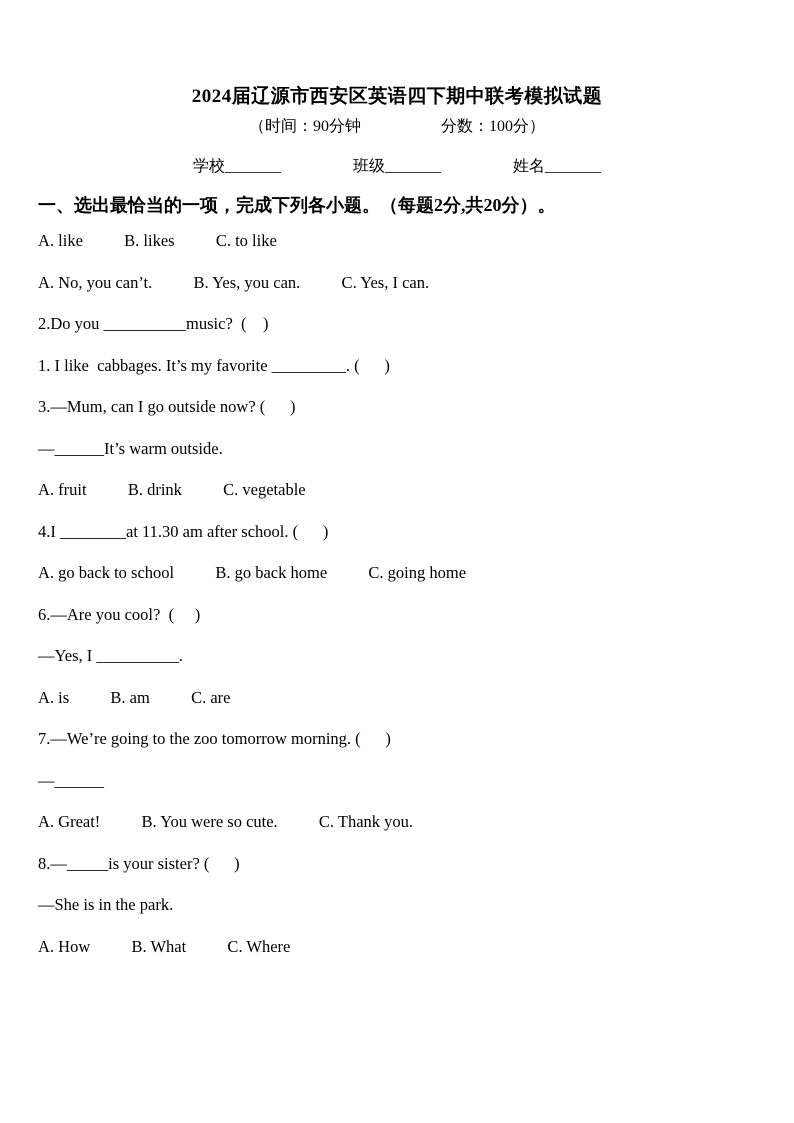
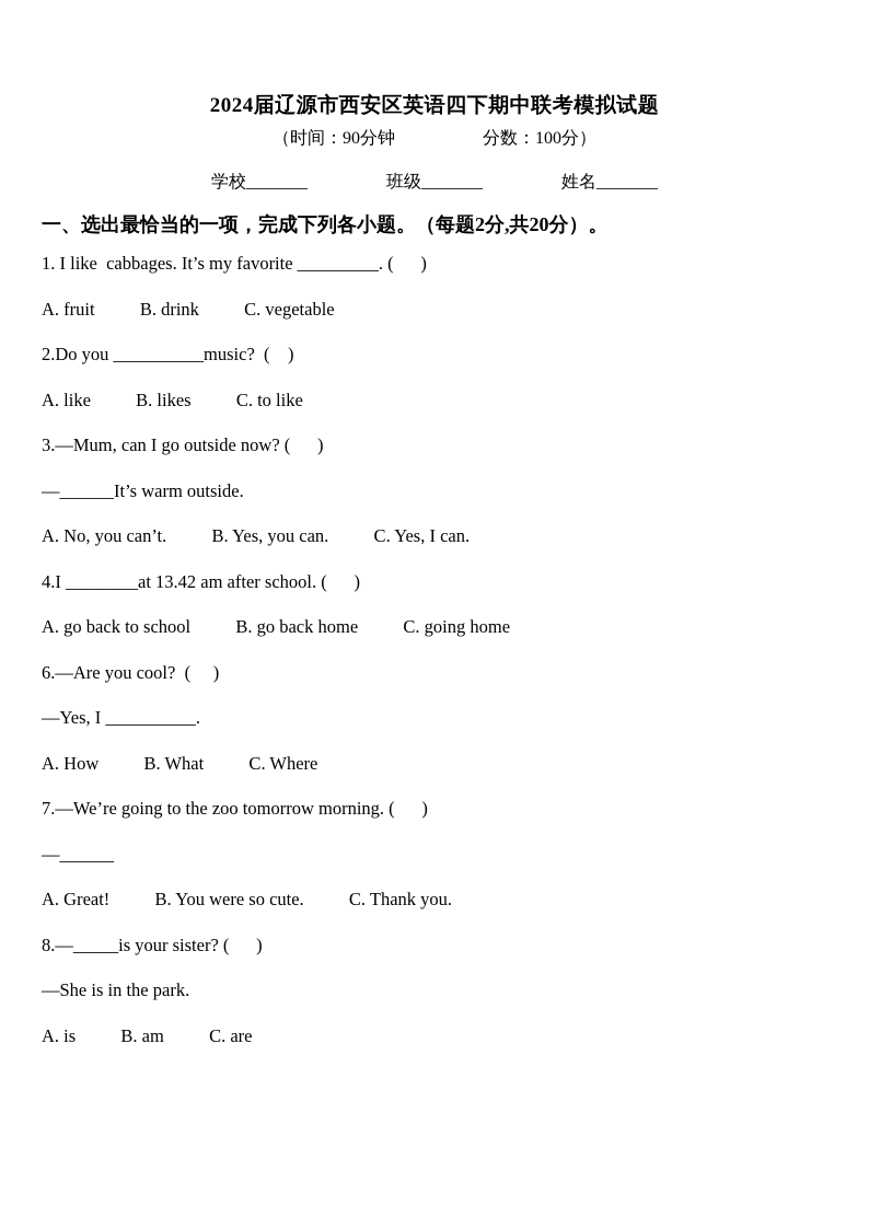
  2024届辽源市西安区英语四下期中联考模拟试题
  （时间：90分钟 分数：100分）
  学校_______
  班级_______
  姓名_______
  一、选出最恰当的一项，完成下列各小题。（每题2分,共20分）。
- A. like B. likes C. to like
+ 1. I like cabbages. It’s my favorite _________. ( )
- A. No, you can’t. B. Yes, you can. C. Yes, I can.
+ A. fruit B. drink C. vegetable
  2.Do you __________music? ( )
- 1. I like cabbages. It’s my favorite _________. ( )
+ A. like B. likes C. to like
  3.—Mum, can I go outside now? ( )
  —______It’s warm outside.
- A. fruit B. drink C. vegetable
+ A. No, you can’t. B. Yes, you can. C. Yes, I can.
- 4.I ________at 11.30 am after school. ( )
+ 4.I ________at 13.42 am after school. ( )
  A. go back to school B. go back home C. going home
  6.—Are you cool? ( )
  —Yes, I __________.
- A. is B. am C. are
+ A. How B. What C. Where
  7.—We’re going to the zoo tomorrow morning. ( )
  —______
  A. Great! B. You were so cute. C. Thank you.
  8.—_____is your sister? ( )
  —She is in the park.
- A. How B. What C. Where
+ A. is B. am C. are
